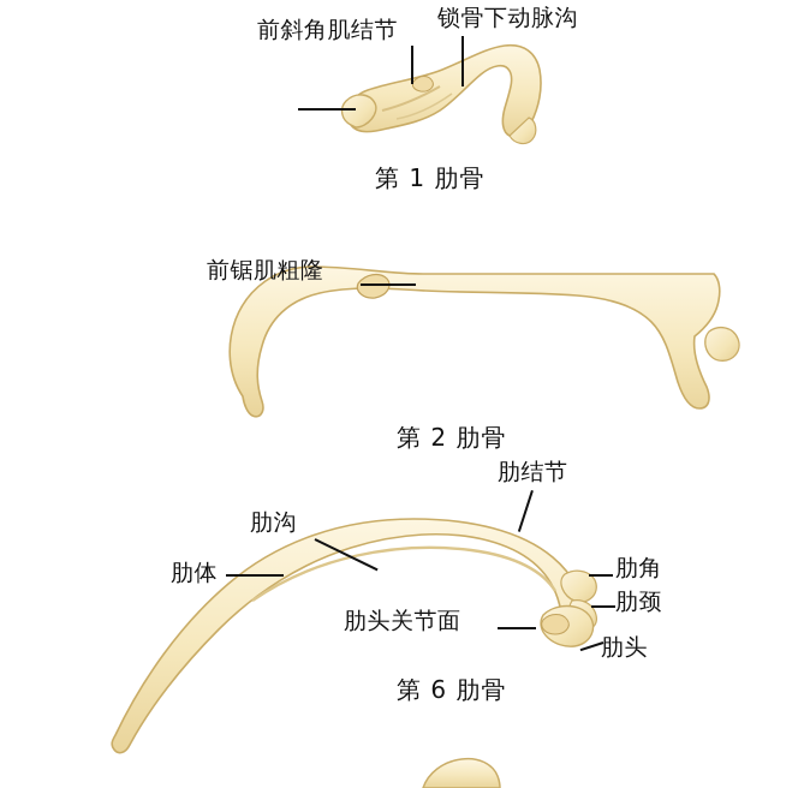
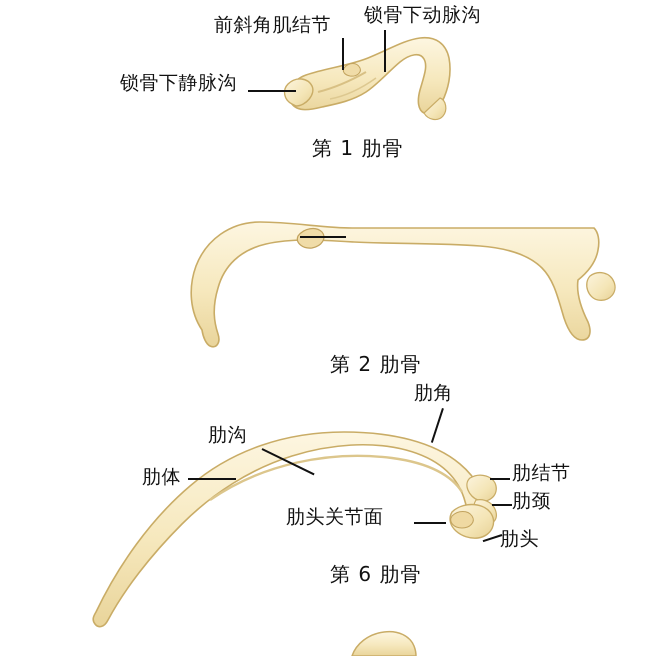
  前斜角肌结节
  锁骨下动脉沟
+ 锁骨下静脉沟
  第 1 肋骨
- 前锯肌粗隆
  第 2 肋骨
- 肋结节
+ 肋角
  肋沟
  肋体
- 肋角
+ 肋结节
  肋颈
  肋头关节面
  肋头
  第 6 肋骨
